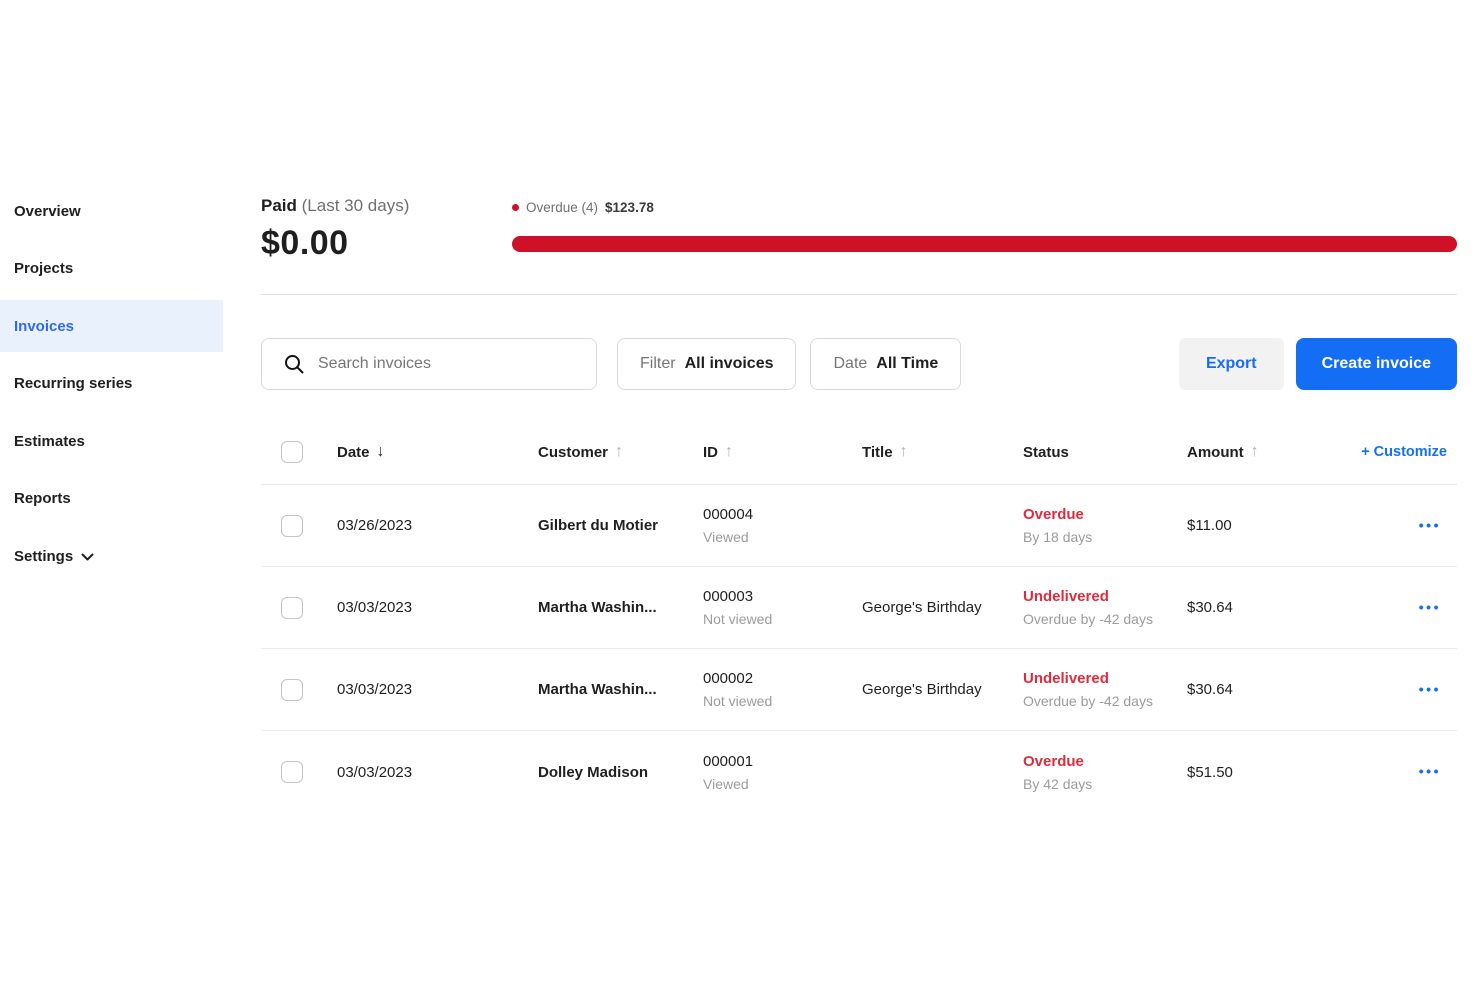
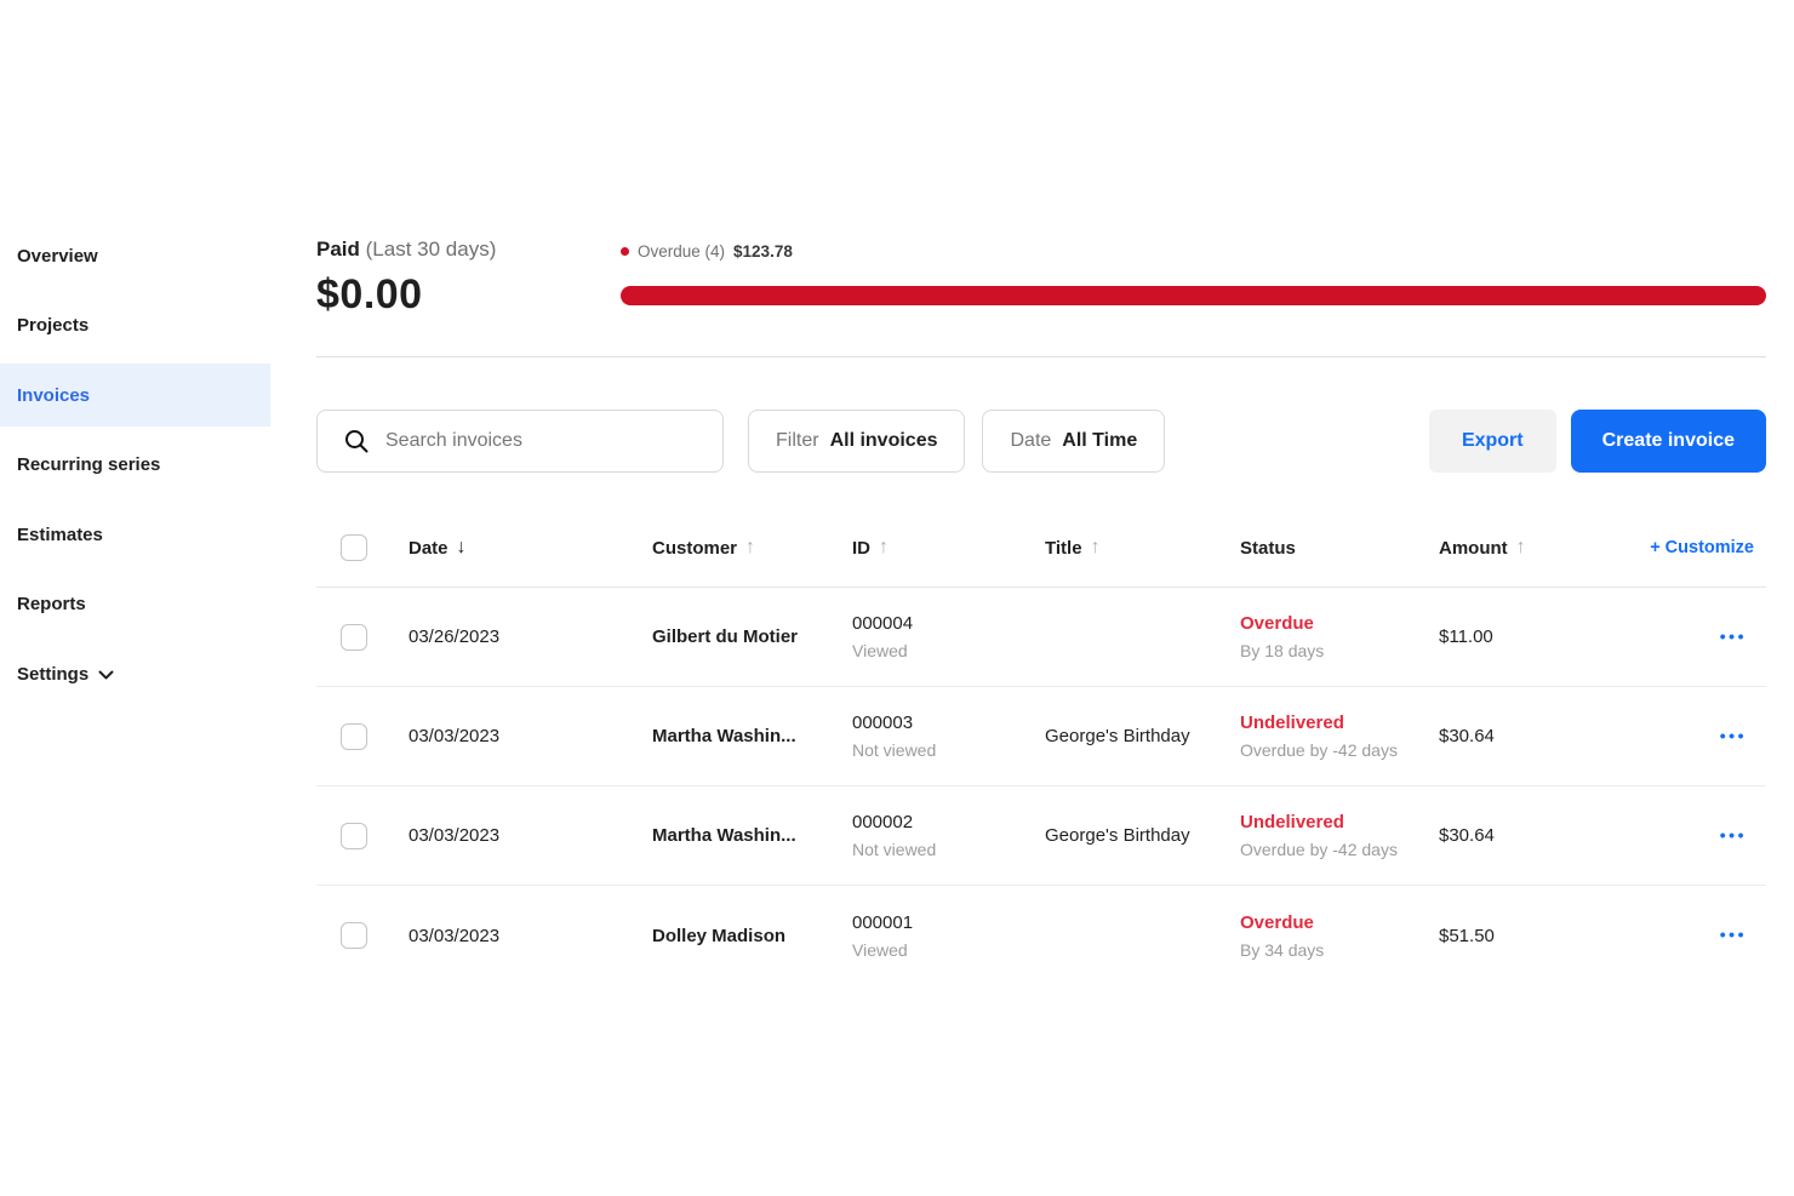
  Overview
  Projects
  Invoices
  Recurring series
  Estimates
  Reports
  Settings
  Paid (Last 30 days)
  $0.00
  Overdue (4)
  $123.78
  Search invoices
  Filter
  All invoices
  Date
  All Time
  Export
  Create invoice
  Date
  ↓
  Customer
  ↑
  ID
  ↑
  Title
  ↑
  Status
  Amount
  ↑
  + Customize
  03/26/2023
  Gilbert du Motier
  000004
  Viewed
  Overdue
  By 18 days
  $11.00
  •••
  03/03/2023
  Martha Washin...
  000003
  Not viewed
  George's Birthday
  Undelivered
  Overdue by -42 days
  $30.64
  •••
  03/03/2023
  Martha Washin...
  000002
  Not viewed
  George's Birthday
  Undelivered
  Overdue by -42 days
  $30.64
  •••
  03/03/2023
  Dolley Madison
  000001
  Viewed
  Overdue
- By 42 days
+ By 34 days
  $51.50
  •••
